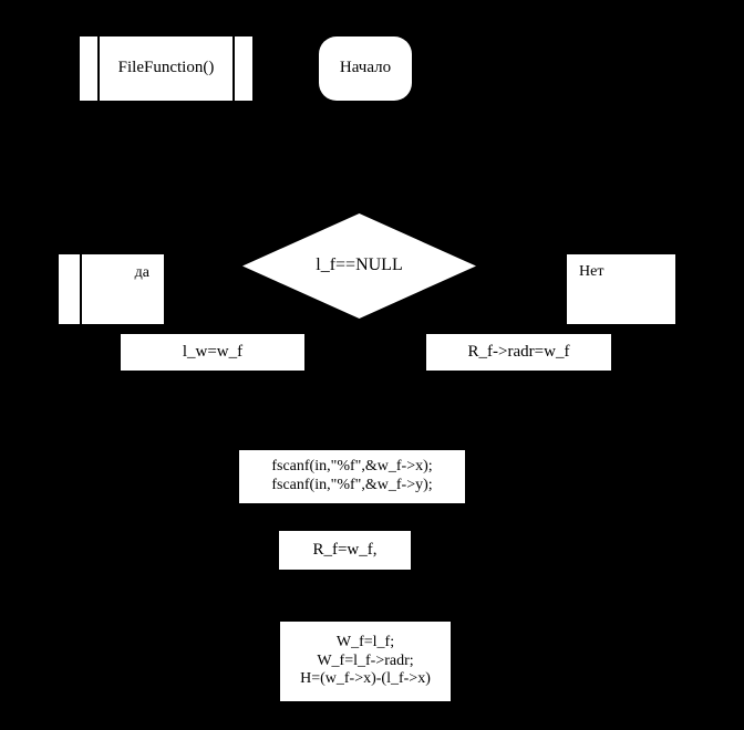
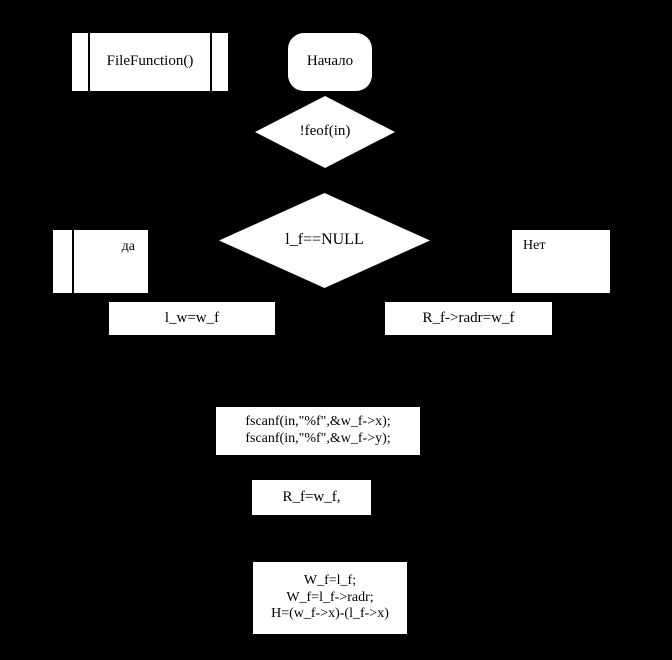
  FileFunction()
  Начало
+ !feof(in)
  l_f==NULL
  да
  Нет
  l_w=w_f
  R_f->radr=w_f
  fscanf(in,"%f",&w_f->x);
  fscanf(in,"%f",&w_f->y);
  R_f=w_f,
  W_f=l_f;
  W_f=l_f->radr;
  H=(w_f->x)-(l_f->x)
